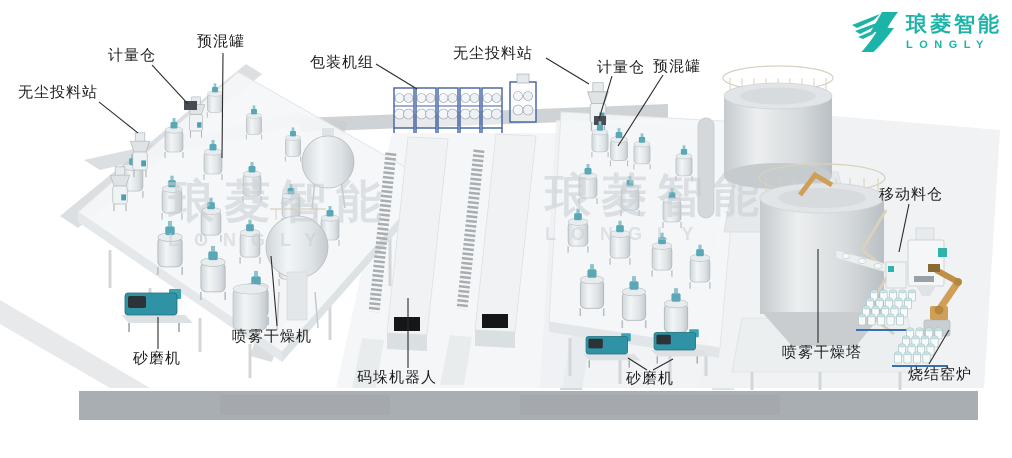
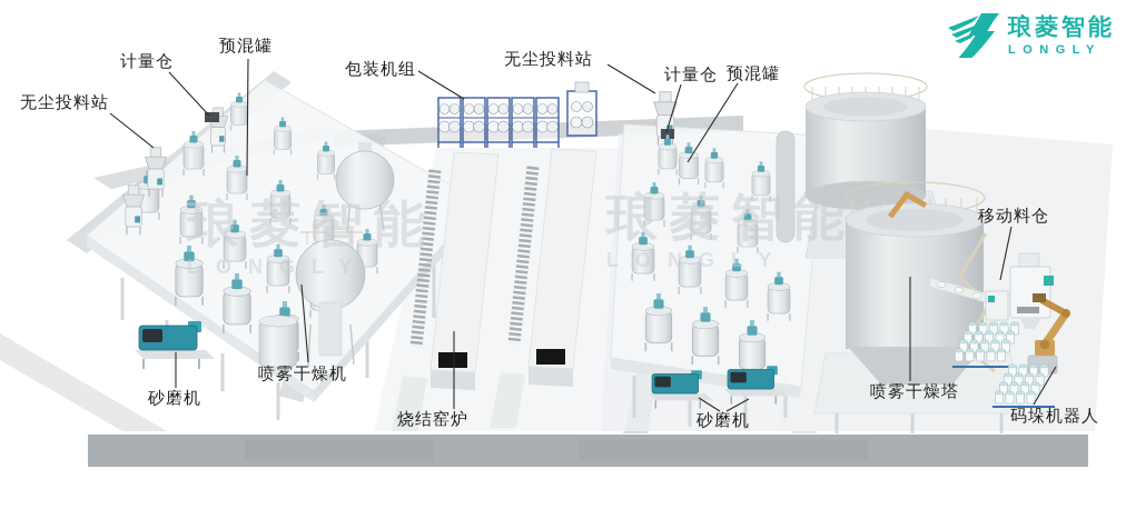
  琅菱智能
  LONGLY
  琅菱智能
  LONGLY
  预混罐
  计量仓
  无尘投料站
  包装机组
  无尘投料站
  计量仓
  预混罐
  移动料仓
  喷雾干燥塔
- 烧结窑炉
+ 码垛机器人
  砂磨机
  喷雾干燥机
- 码垛机器人
+ 烧结窑炉
  砂磨机
  琅菱智能
  LONGLY
